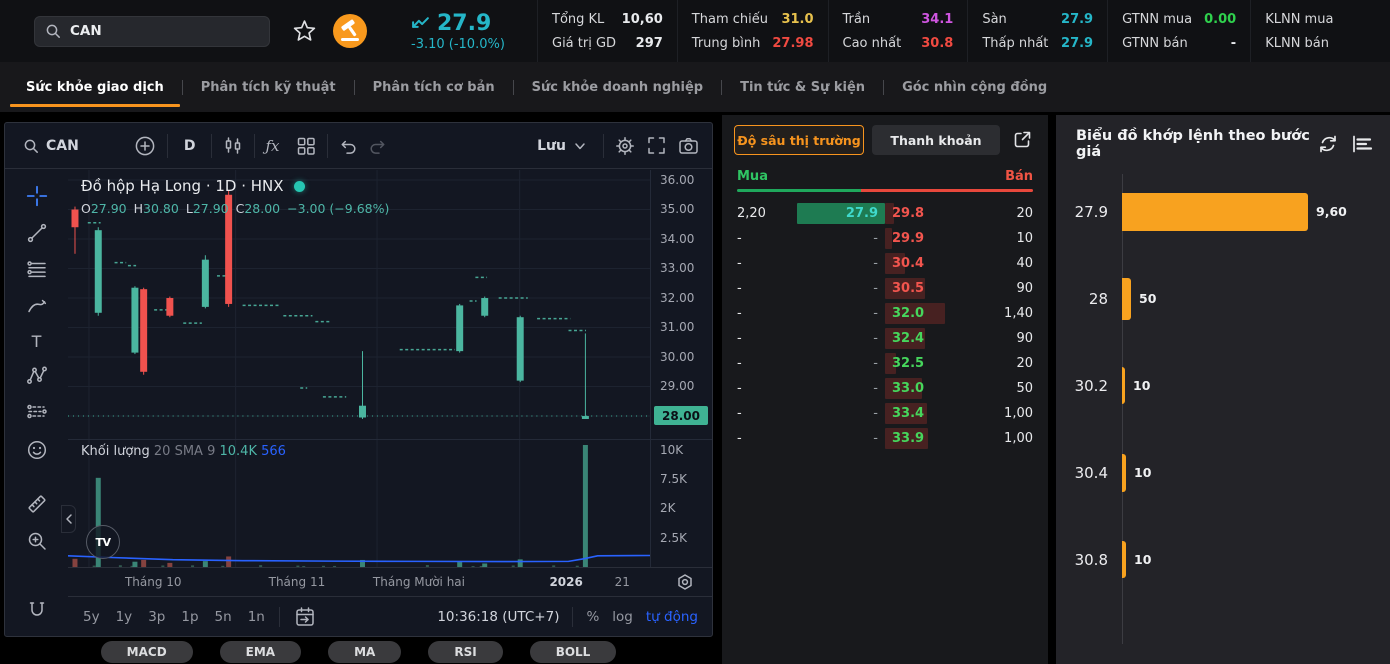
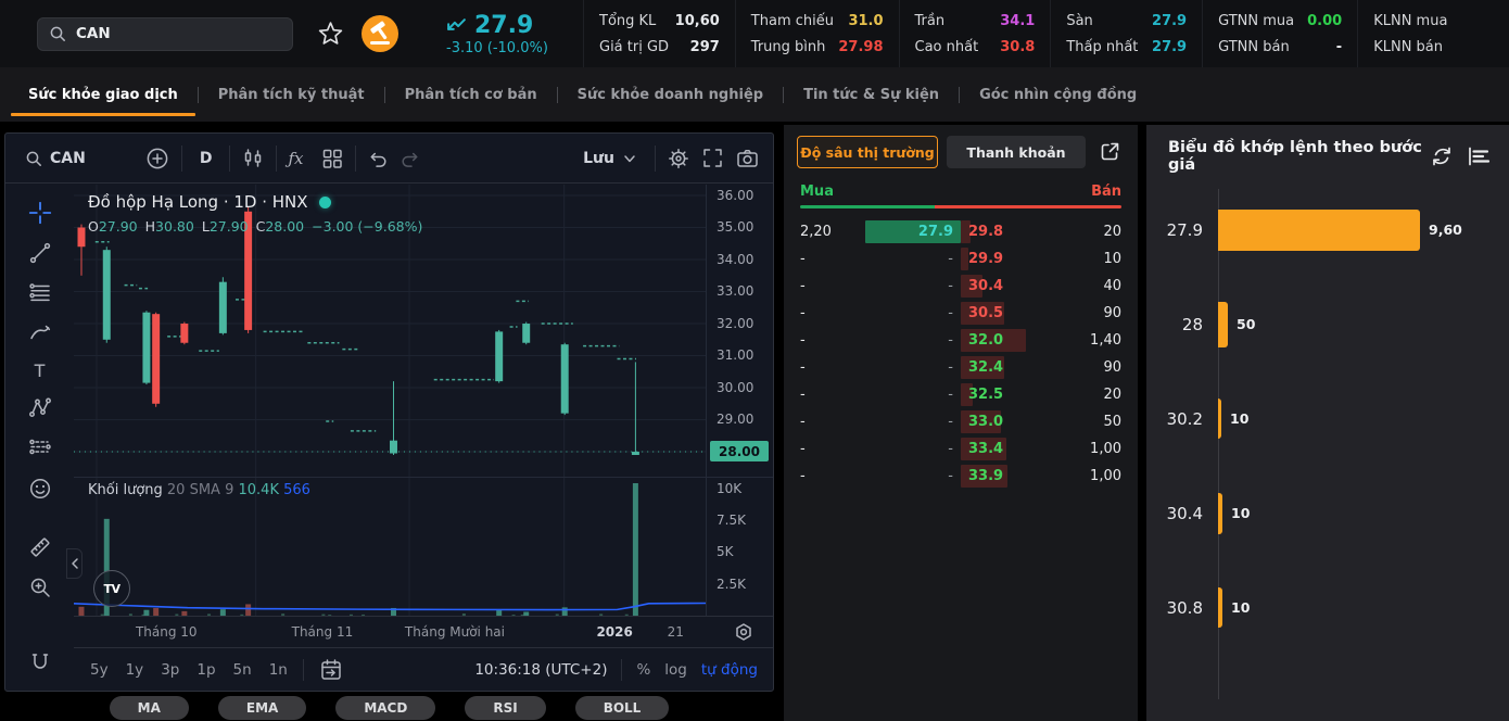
  CAN
  27.9
  -3.10 (-10.0%)
  Tổng KL
  10,60
  Giá trị GD
  297
  Tham chiếu
  31.0
  Trung bình
  27.98
  Trần
  34.1
  Cao nhất
  30.8
  Sàn
  27.9
  Thấp nhất
  27.9
  GTNN mua
  0.00
  GTNN bán
  -
  KLNN mua
  KLNN bán
  Sức khỏe giao dịch
  Phân tích kỹ thuật
  Phân tích cơ bản
  Sức khỏe doanh nghiệp
  Tin tức & Sự kiện
  Góc nhìn cộng đồng
  CAN
  D
  ƒx
  Lưu
  T
  Đồ hộp Hạ Long · 1D · HNX
  O27.90 H30.80 L27.90 C28.00 −3.00 (−9.68%)
  Khối lượng 20 SMA 9 10.4K 566
  TV
  36.00
  35.00
  34.00
  33.00
  32.00
  31.00
  30.00
  29.00
  28.00
  10K
  7.5K
- 2K
+ 5K
  2.5K
  Tháng 10
  Tháng 11
  Tháng Mười hai
  2026
  21
  5y
  1y
  3p
  1p
  5n
  1n
- 10:36:18 (UTC+7)
+ 10:36:18 (UTC+2)
  %
  log
  tự động
- MACD
+ MA
  EMA
- MA
+ MACD
  RSI
  BOLL
  Độ sâu thị trường
  Thanh khoản
  Mua
  Bán
  2,20
  27.9
  29.8
  20
  -
  -
  29.9
  10
  -
  -
  30.4
  40
  -
  -
  30.5
  90
  -
  -
  32.0
  1,40
  -
  -
  32.4
  90
  -
  -
  32.5
  20
  -
  -
  33.0
  50
  -
  -
  33.4
  1,00
  -
  -
  33.9
  1,00
  Biểu đồ khớp lệnh theo bước giá
  27.9
  9,60
  28
  50
  30.2
  10
  30.4
  10
  30.8
  10
